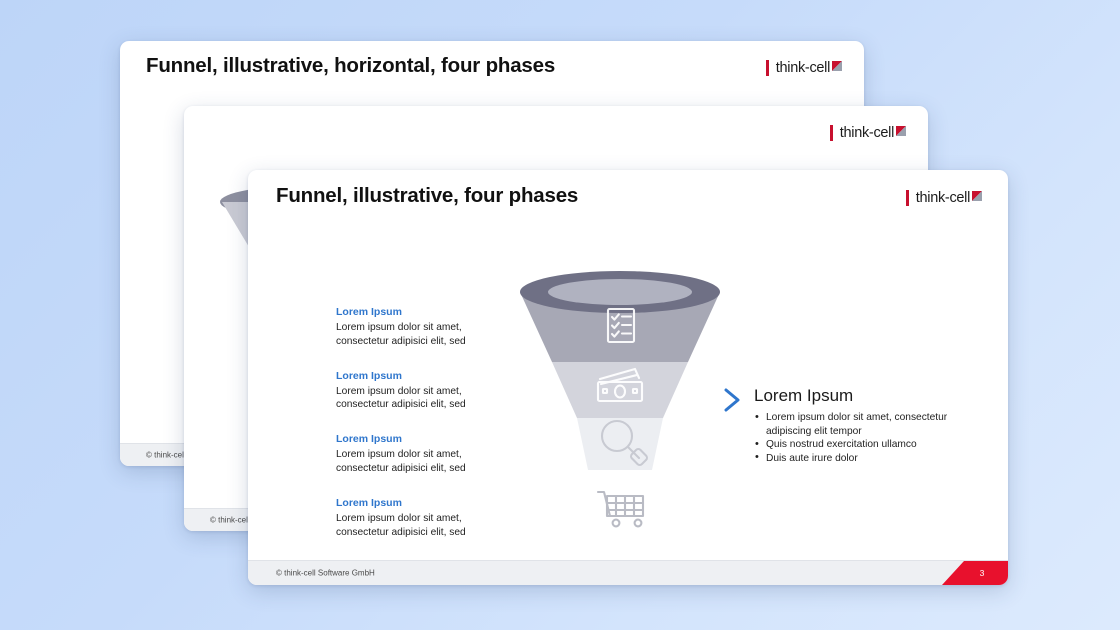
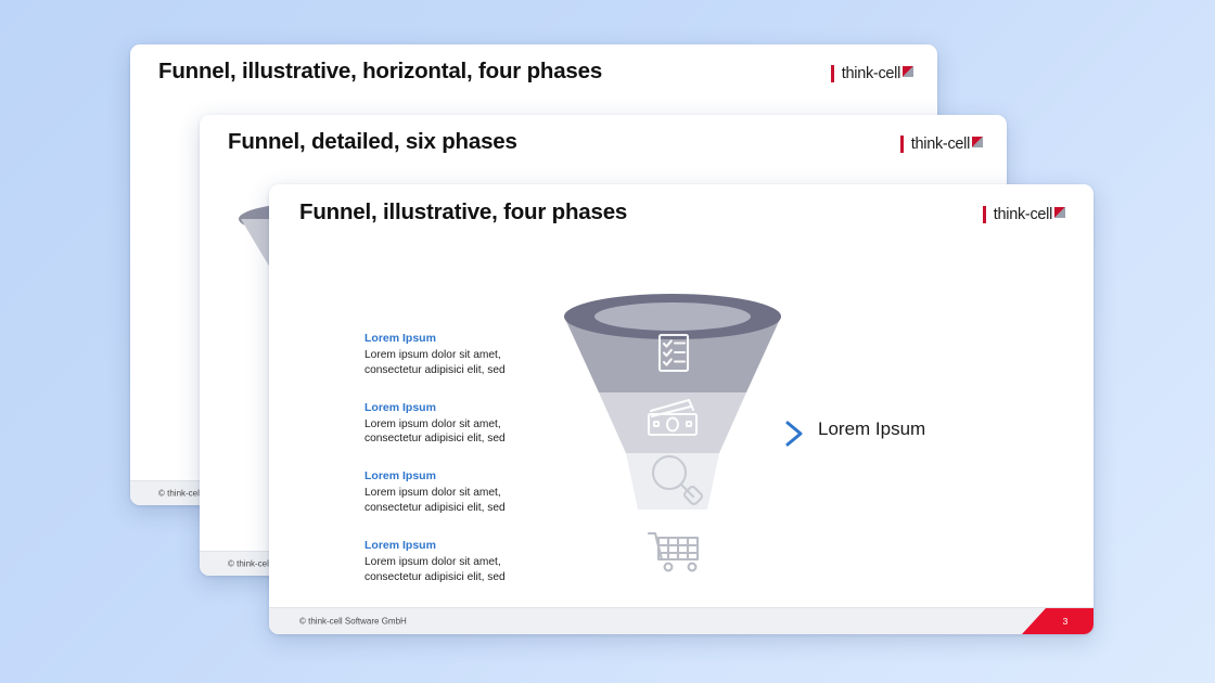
  Funnel, illustrative, horizontal, four phases
  think-cell
  © think-ce
+ Funnel, detailed, six phases
  think-cell
  © think-ce
  Funnel, illustrative, four phases
  think-cell
  Lorem Ipsum
  Lorem ipsum dolor sit amet,
  consectetur adipisici elit, sed
  Lorem Ipsum
  Lorem ipsum dolor sit amet,
  consectetur adipisici elit, sed
  Lorem Ipsum
  Lorem ipsum dolor sit amet,
  consectetur adipisici elit, sed
  Lorem Ipsum
  Lorem ipsum dolor sit amet,
  consectetur adipisici elit, sed
  Lorem Ipsum
- Lorem ipsum dolor sit amet, consectetur adipiscing elit tempor
- Quis nostrud exercitation ullamco
- Duis aute irure dolor
  © think-cell Software GmbH
  3
